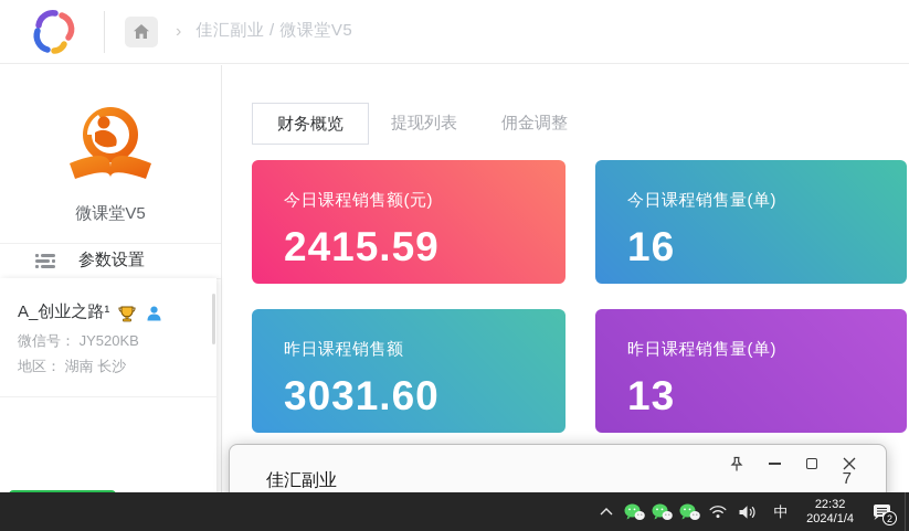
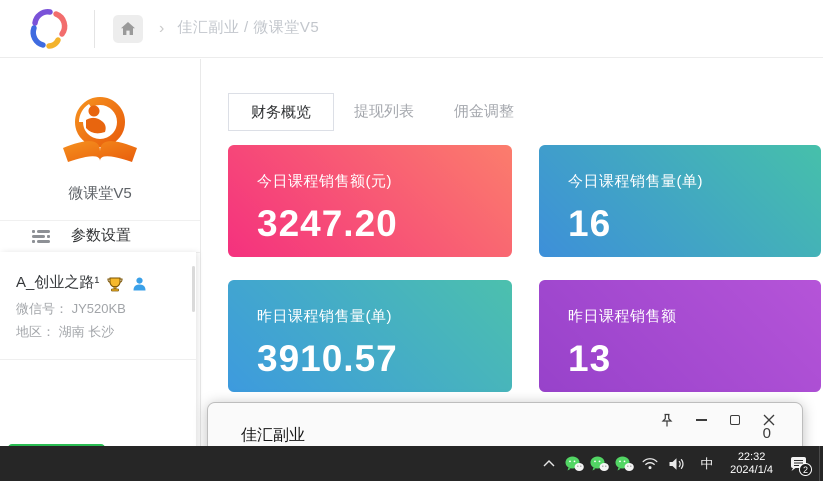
  ›
  佳汇副业 / 微课堂V5
  微课堂V5
  参数设置
  A_创业之路¹
  微信号： JY520KB
  地区： 湖南 长沙
  财务概览
  提现列表
  佣金调整
  今日课程销售额(元)
- 2415.59
+ 3247.20
  今日课程销售量(单)
  16
- 昨日课程销售额
+ 昨日课程销售量(单)
- 3031.60
+ 3910.57
- 昨日课程销售量(单)
+ 昨日课程销售额
  13
  佳汇副业
- 7
+ 0
  中
  22:32
  2024/1/4
  2
